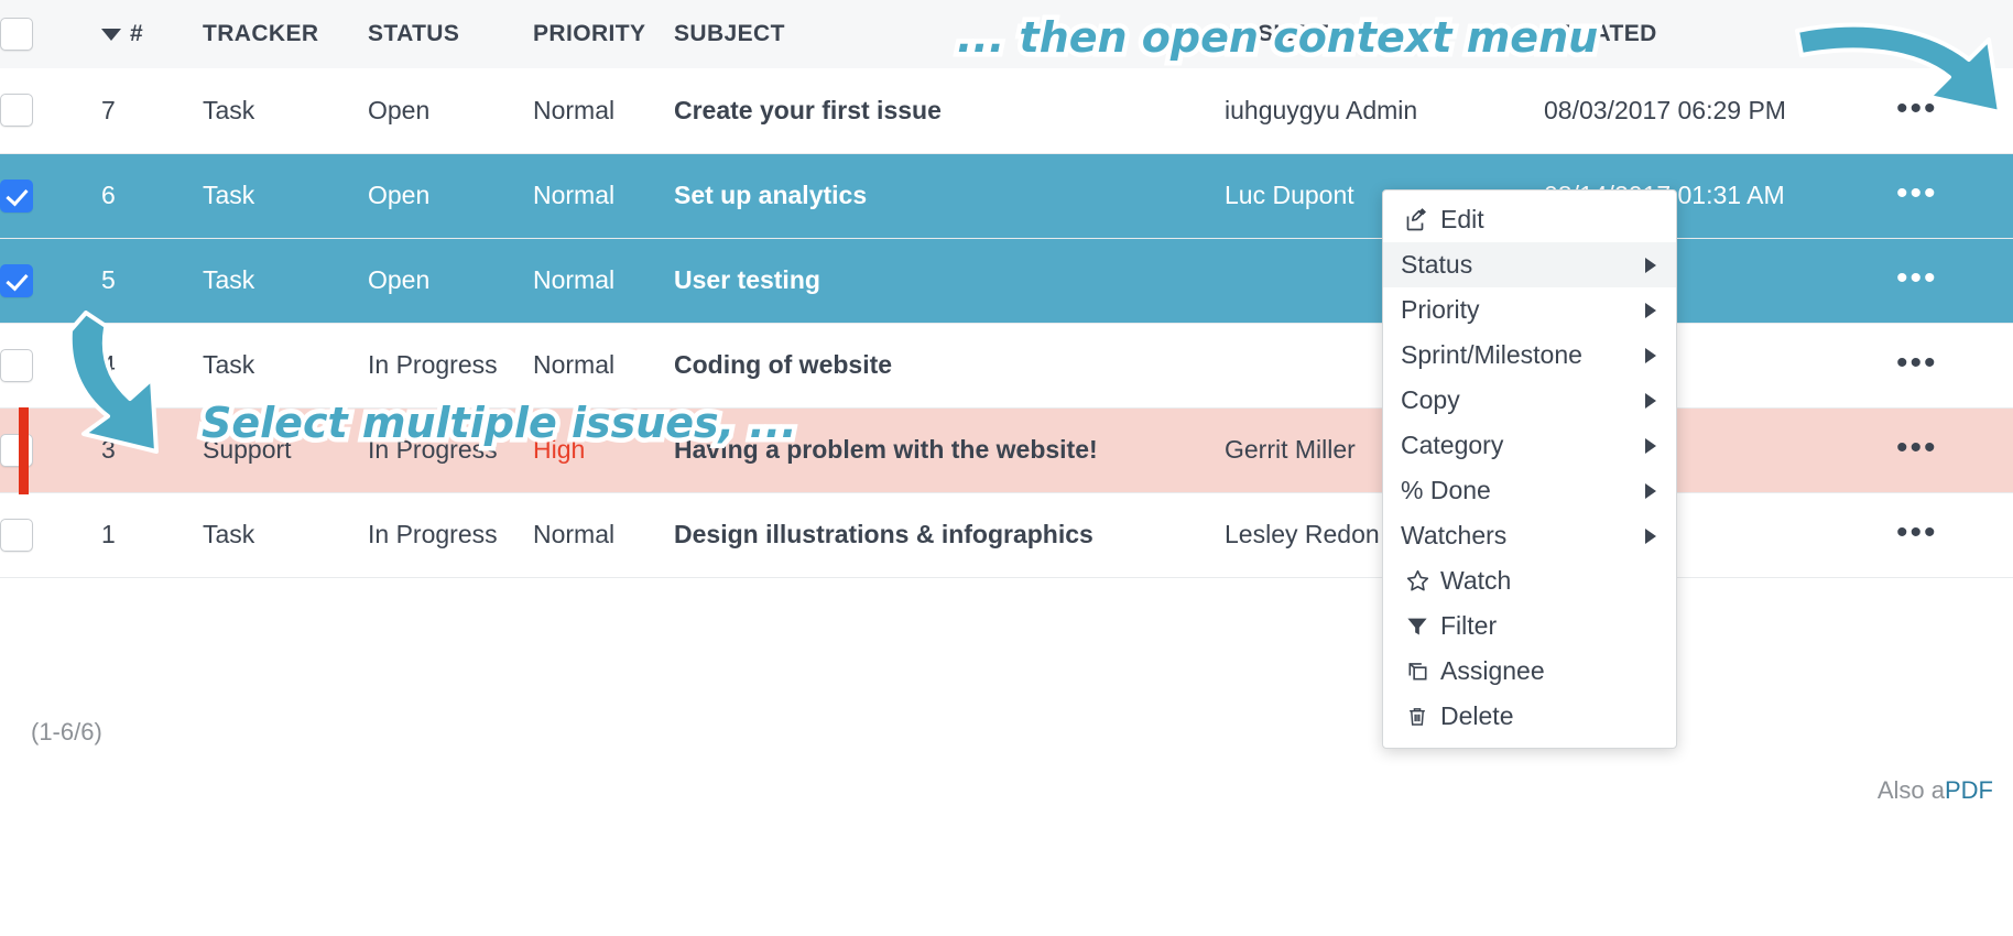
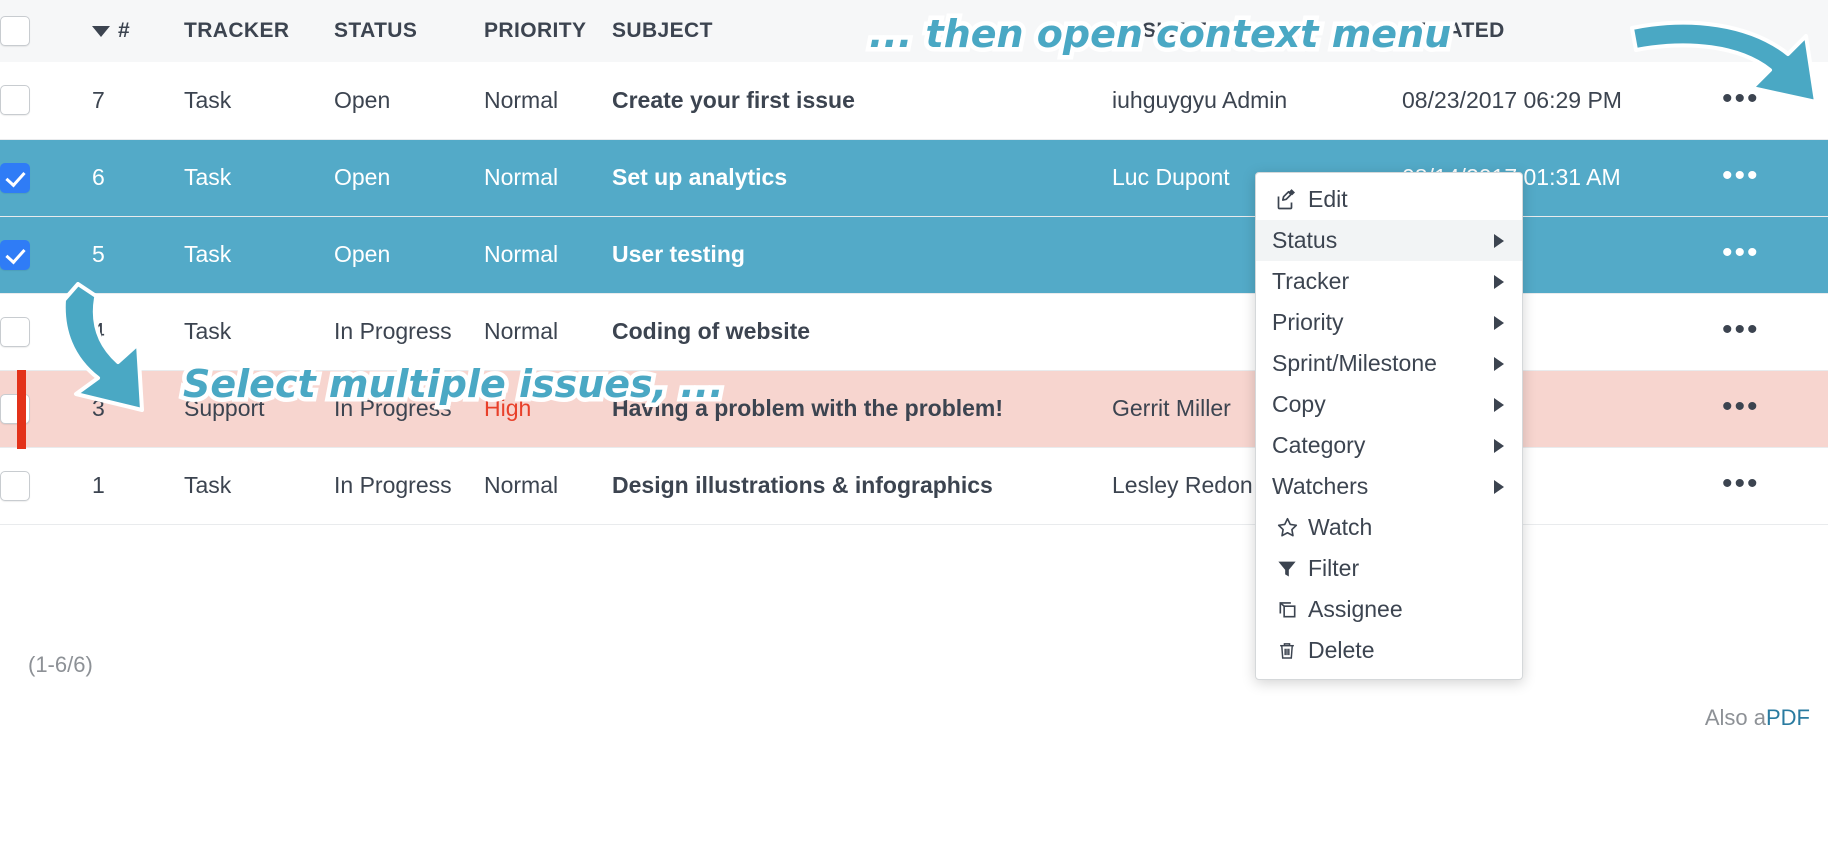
  	#	TRACKER	STATUS	PRIORITY	SUBJECT	ASSIGNEE	UPDATED
- 	7	Task	Open	Normal	Create your first issue	iuhguygyu Admin	08/03/2017 06:29 PM	•••
+ 	7	Task	Open	Normal	Create your first issue	iuhguygyu Admin	08/23/2017 06:29 PM	•••
  	6	Task	Open	Normal	Set up analytics	Luc Dupont	01:31 AM	•••
  	5	Task	Open	Normal	User testing			•••
  		Task	In Progress	Normal	Coding of website			•••
- 	3	Support	In Progress	High	Having a problem with the website!	Gerrit Miller		•••
+ 	3	Support	In Progress	High	Having a problem with the problem!	Gerrit Miller		•••
  	1	Task	In Progress	Normal	Design illustrations & infographics	Lesley Redon		•••
  (1-6/6)
  Also aPDF
  Edit
  Status
+ Tracker
  Priority
  Sprint/Milestone
  Copy
  Category
- % Done
  Watchers
  Watch
  Filter
  Assignee
  Delete
  ... then open context menu
  Select multiple issues, ...
